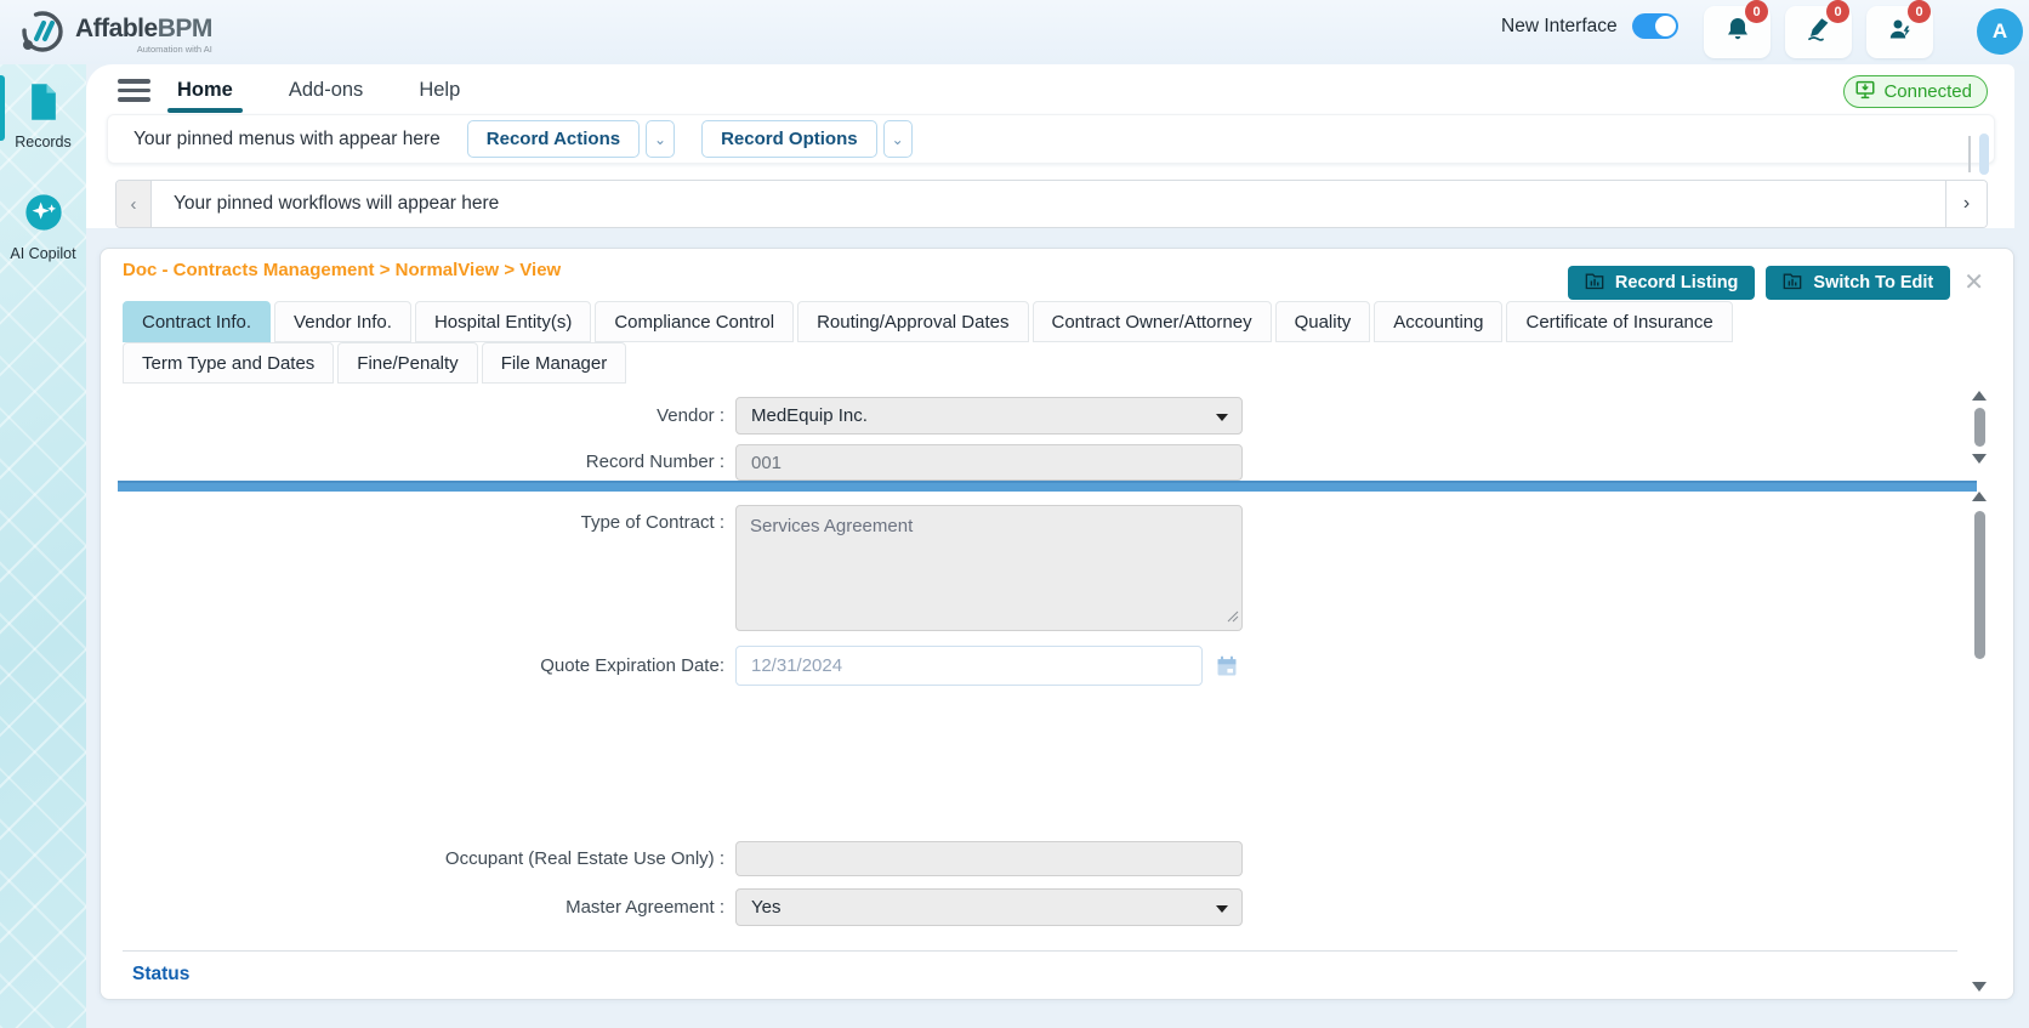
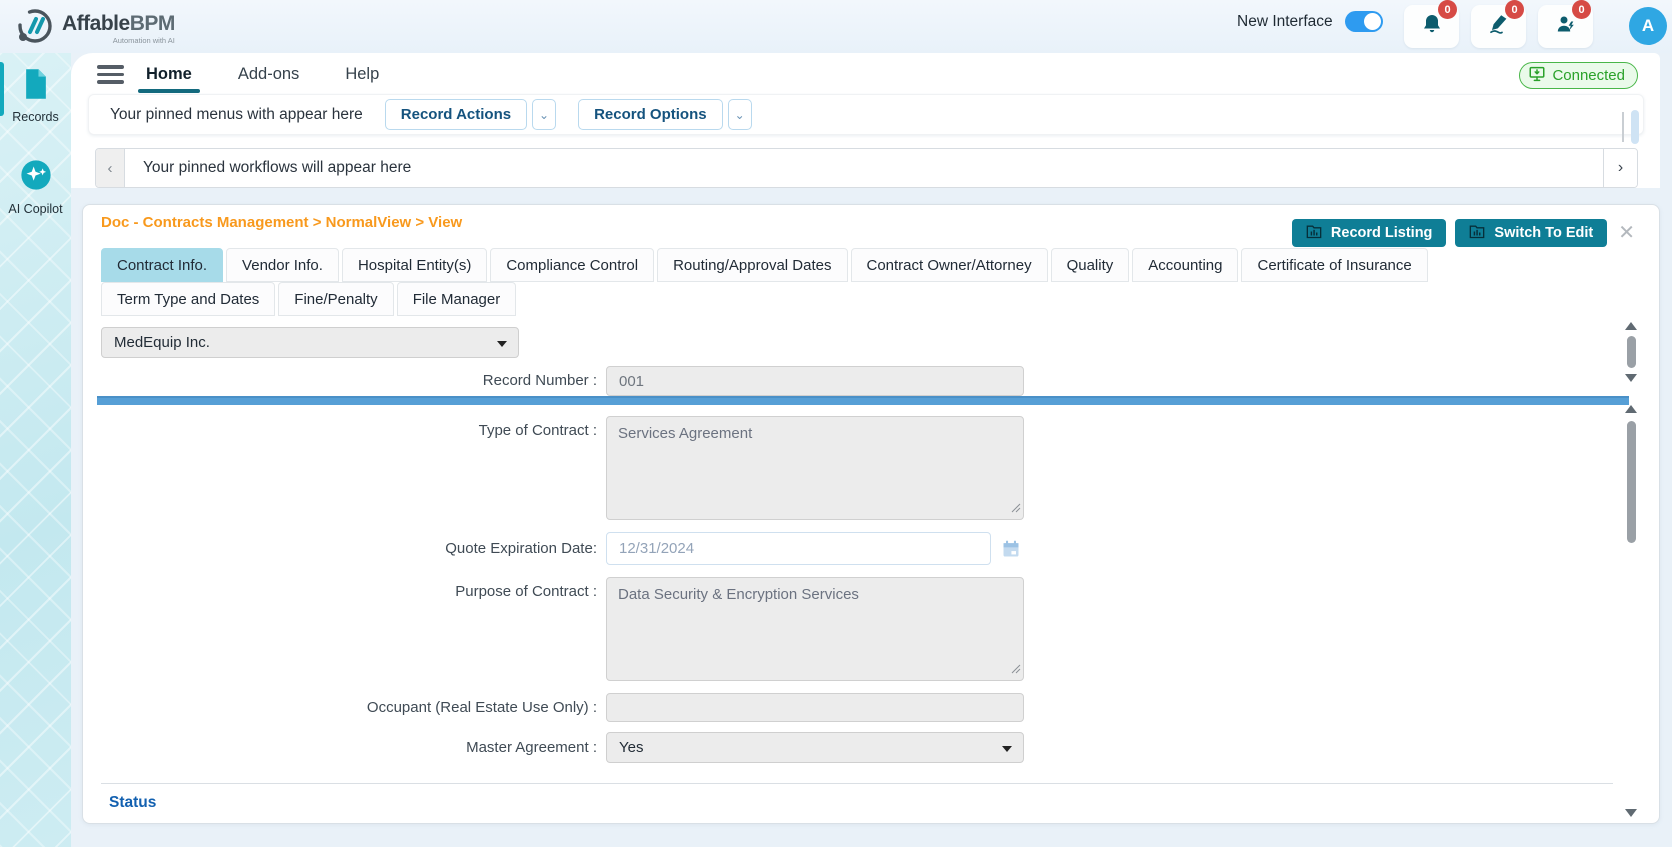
  AffableBPM
  Automation with AI
  New Interface
  0
  0
  0
  A
  Records
  AI Copilot
  Home
  Add-ons
  Help
  Connected
  Your pinned menus with appear here
  Record Actions
  ⌄
  Record Options
  ⌄
  ‹
  Your pinned workflows will appear here
  ›
  Doc - Contracts Management > NormalView > View
  Record Listing
  Switch To Edit
  ✕
  Contract Info.
  Vendor Info.
  Hospital Entity(s)
  Compliance Control
  Routing/Approval Dates
  Contract Owner/Attorney
  Quality
  Accounting
  Certificate of Insurance
  Term Type and Dates
  Fine/Penalty
  File Manager
- Vendor :
  MedEquip Inc.
  Record Number :
  001
  Type of Contract :
  Services Agreement
  Quote Expiration Date:
  12/31/2024
+ Purpose of Contract :
+ Data Security & Encryption Services
  Occupant (Real Estate Use Only) :
  Master Agreement :
  Yes
  Status
